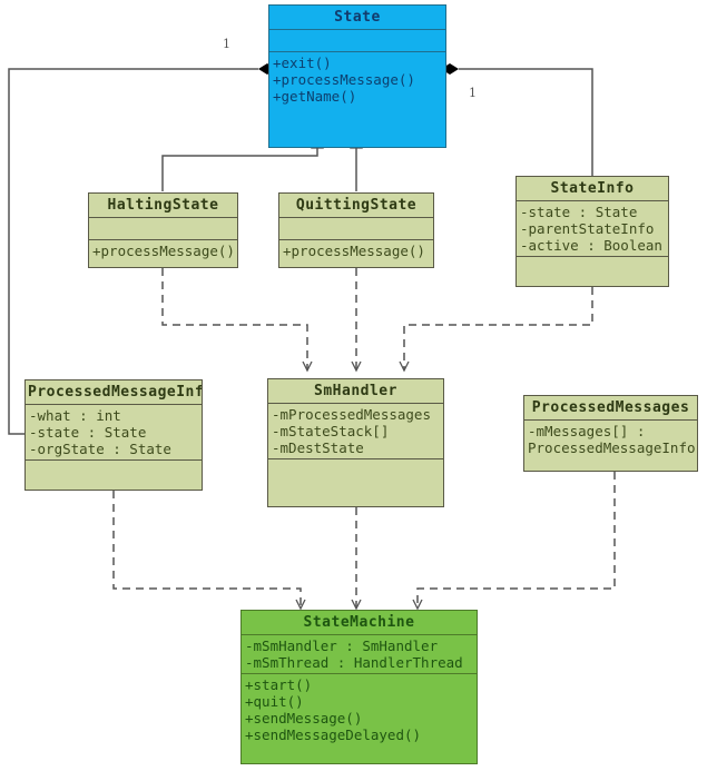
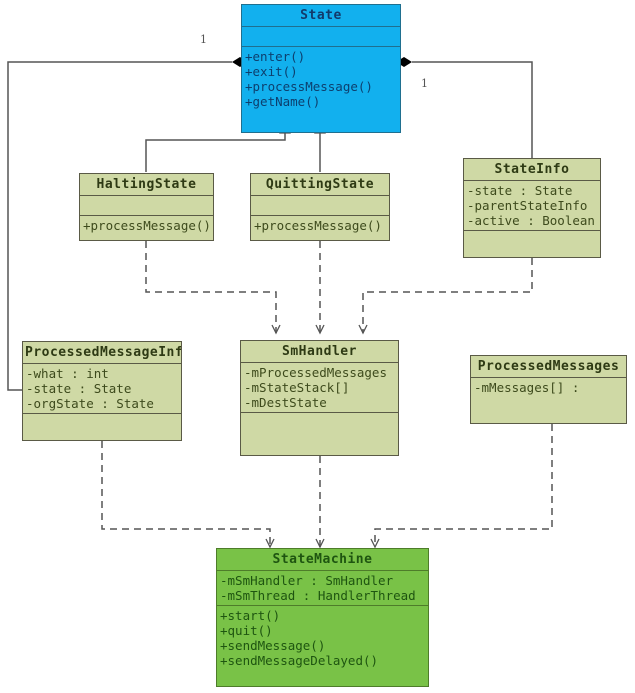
  1
  1
  State
+ +enter()
  +exit()
  +processMessage()
  +getName()
  HaltingState
  +processMessage()
  QuittingState
  +processMessage()
  StateInfo
  -state : State
  -parentStateInfo
  -active : Boolean
  ProcessedMessageInf
  -what : int
  -state : State
  -orgState : State
  SmHandler
  -mProcessedMessages
  -mStateStack[]
  -mDestState
  ProcessedMessages
  -mMessages[] :
- ProcessedMessageInfo
  StateMachine
  -mSmHandler : SmHandler
  -mSmThread : HandlerThread
  +start()
  +quit()
  +sendMessage()
  +sendMessageDelayed()
